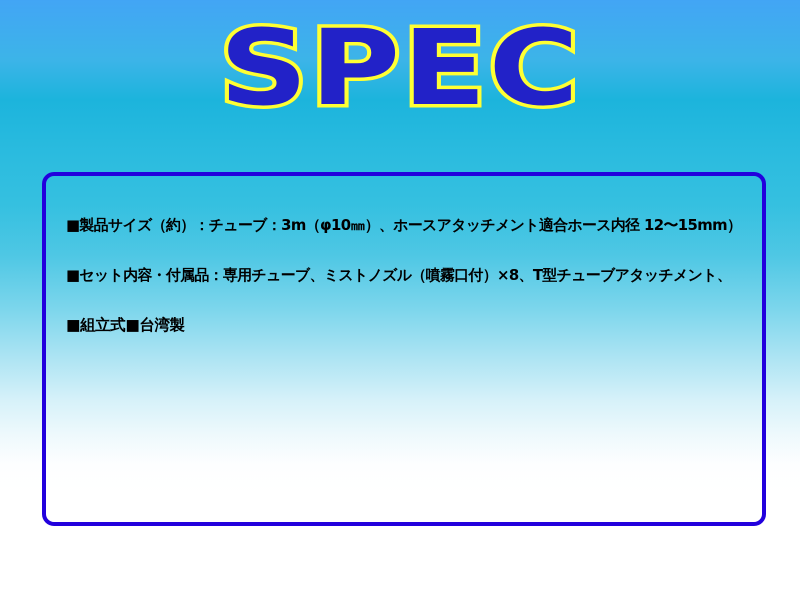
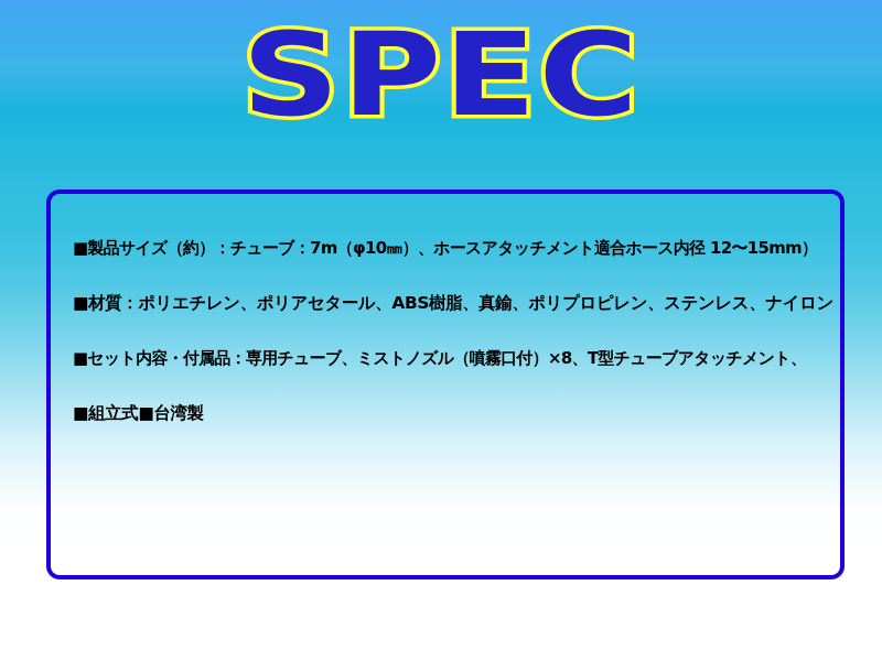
  SPEC
- ■製品サイズ（約）：チューブ：3m（φ10㎜）、ホースアタッチメント適合ホース内径 12〜15mm）
+ ■製品サイズ（約）：チューブ：7m（φ10㎜）、ホースアタッチメント適合ホース内径 12〜15mm）
+ ■材質：ポリエチレン、ポリアセタール、ABS樹脂、真鍮、ポリプロピレン、ステンレス、ナイロン
  ■セット内容・付属品：専用チューブ、ミストノズル（噴霧口付）×8、T型チューブアタッチメント、
  ■組立式■台湾製
